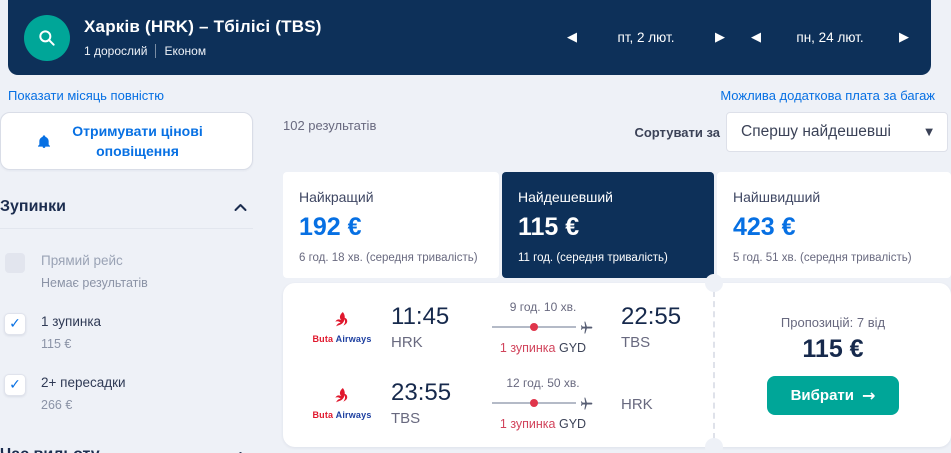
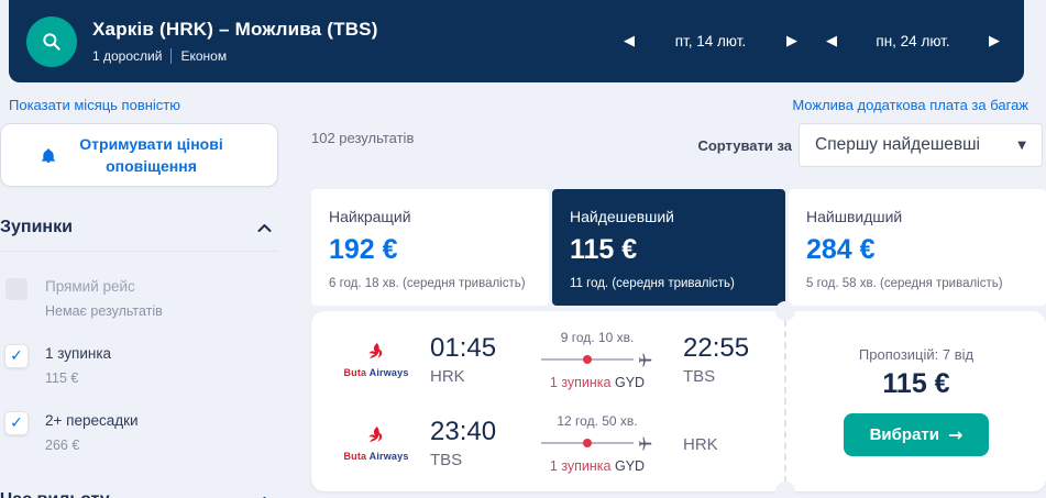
- Харків (HRK) – Тбілісі (TBS)
+ Харків (HRK) – Можлива (TBS)
  1 дорослий
  Економ
  ◀
- пт, 2 лют.
+ пт, 14 лют.
  ▶
  ◀
  пн, 24 лют.
  ▶
  Показати місяць повністю
  Можлива додаткова плата за багаж
  Отримувати цінові оповіщення
  Зупинки
  Прямий рейс
  Немає результатів
  ✓
  1 зупинка
  115 €
  ✓
  2+ пересадки
  266 €
  102 результатів
  Сортувати за
  Спершу найдешевші
  ▼
  Найкращий
  192 €
  6 год. 18 хв. (середня тривалість)
  Найдешевший
  115 €
  11 год. (середня тривалість)
  Найшвидший
- 423 €
+ 284 €
- 5 год. 51 хв. (середня тривалість)
+ 5 год. 58 хв. (середня тривалість)
  Buta Airways
- 11:45
+ 01:45
  HRK
  9 год. 10 хв.
  1 зупинка GYD
  22:55
  TBS
  Buta Airways
- 23:55
+ 23:40
  TBS
  12 год. 50 хв.
  1 зупинка GYD
  HRK
  Пропозицій: 7 від
  115 €
  Вибрати
  →
